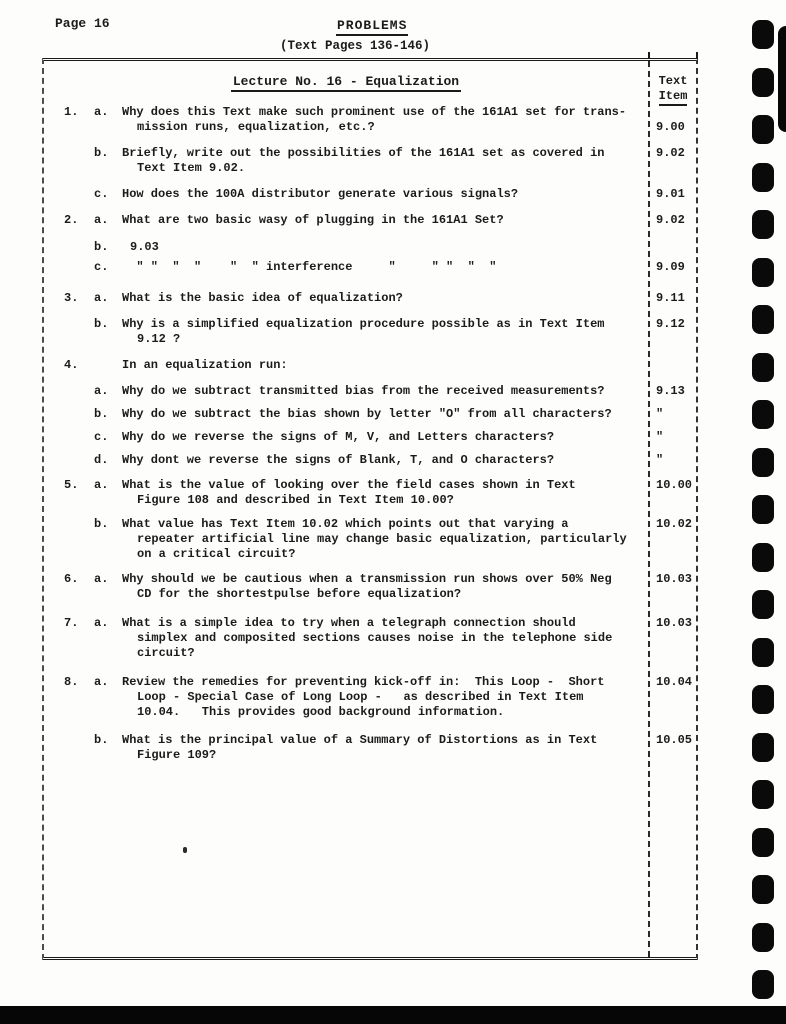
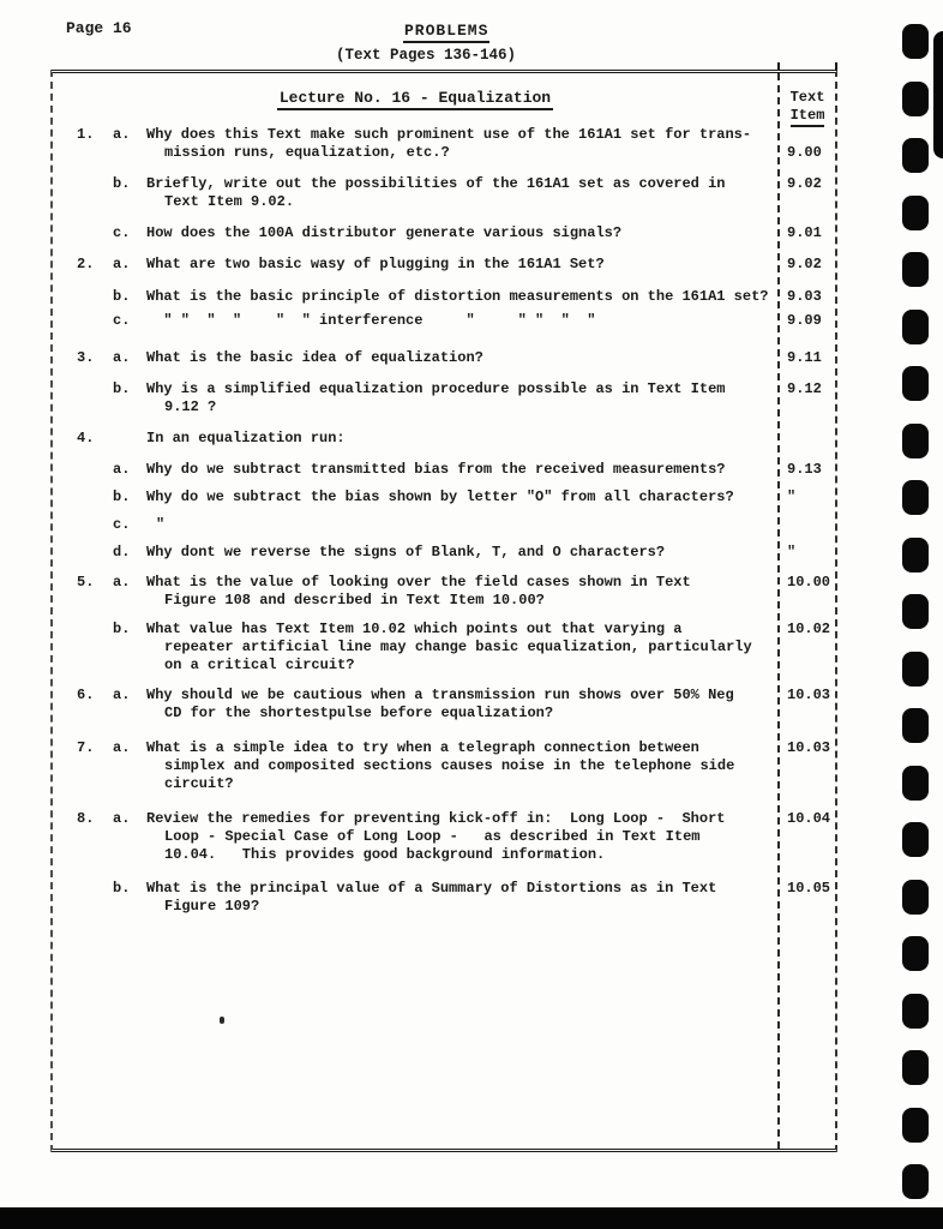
  Page 16
  PROBLEMS
  (Text Pages 136-146)
  Lecture No. 16 - Equalization
  Text
  Item
  1.
  a.
  Why does this Text make such prominent use of the 161A1 set for trans-
  mission runs, equalization, etc.?
  9.00
  b.
  Briefly, write out the possibilities of the 161A1 set as covered in
  Text Item 9.02.
  9.02
  c.
  How does the 100A distributor generate various signals?
  9.01
  2.
  a.
  What are two basic wasy of plugging in the 161A1 Set?
  9.02
  b.
+ What is the basic principle of distortion measurements on the 161A1 set?
  9.03
  c.
  " " " " " " interference " " " " "
  9.09
  3.
  a.
  What is the basic idea of equalization?
  9.11
  b.
  Why is a simplified equalization procedure possible as in Text Item
  9.12 ?
  9.12
  4.
  In an equalization run:
  a.
  Why do we subtract transmitted bias from the received measurements?
  9.13
  b.
  Why do we subtract the bias shown by letter "O" from all characters?
  "
  c.
- Why do we reverse the signs of M, V, and Letters characters?
  "
  d.
  Why dont we reverse the signs of Blank, T, and O characters?
  "
  5.
  a.
  What is the value of looking over the field cases shown in Text
  Figure 108 and described in Text Item 10.00?
  10.00
  b.
  What value has Text Item 10.02 which points out that varying a
  repeater artificial line may change basic equalization, particularly
  on a critical circuit?
  10.02
  6.
  a.
  Why should we be cautious when a transmission run shows over 50% Neg
  CD for the shortestpulse before equalization?
  10.03
  7.
  a.
- What is a simple idea to try when a telegraph connection should
+ What is a simple idea to try when a telegraph connection between
  simplex and composited sections causes noise in the telephone side
  circuit?
  10.03
  8.
  a.
- Review the remedies for preventing kick-off in: This Loop - Short
+ Review the remedies for preventing kick-off in: Long Loop - Short
  Loop - Special Case of Long Loop - as described in Text Item
  10.04. This provides good background information.
  10.04
  b.
  What is the principal value of a Summary of Distortions as in Text
  Figure 109?
  10.05
